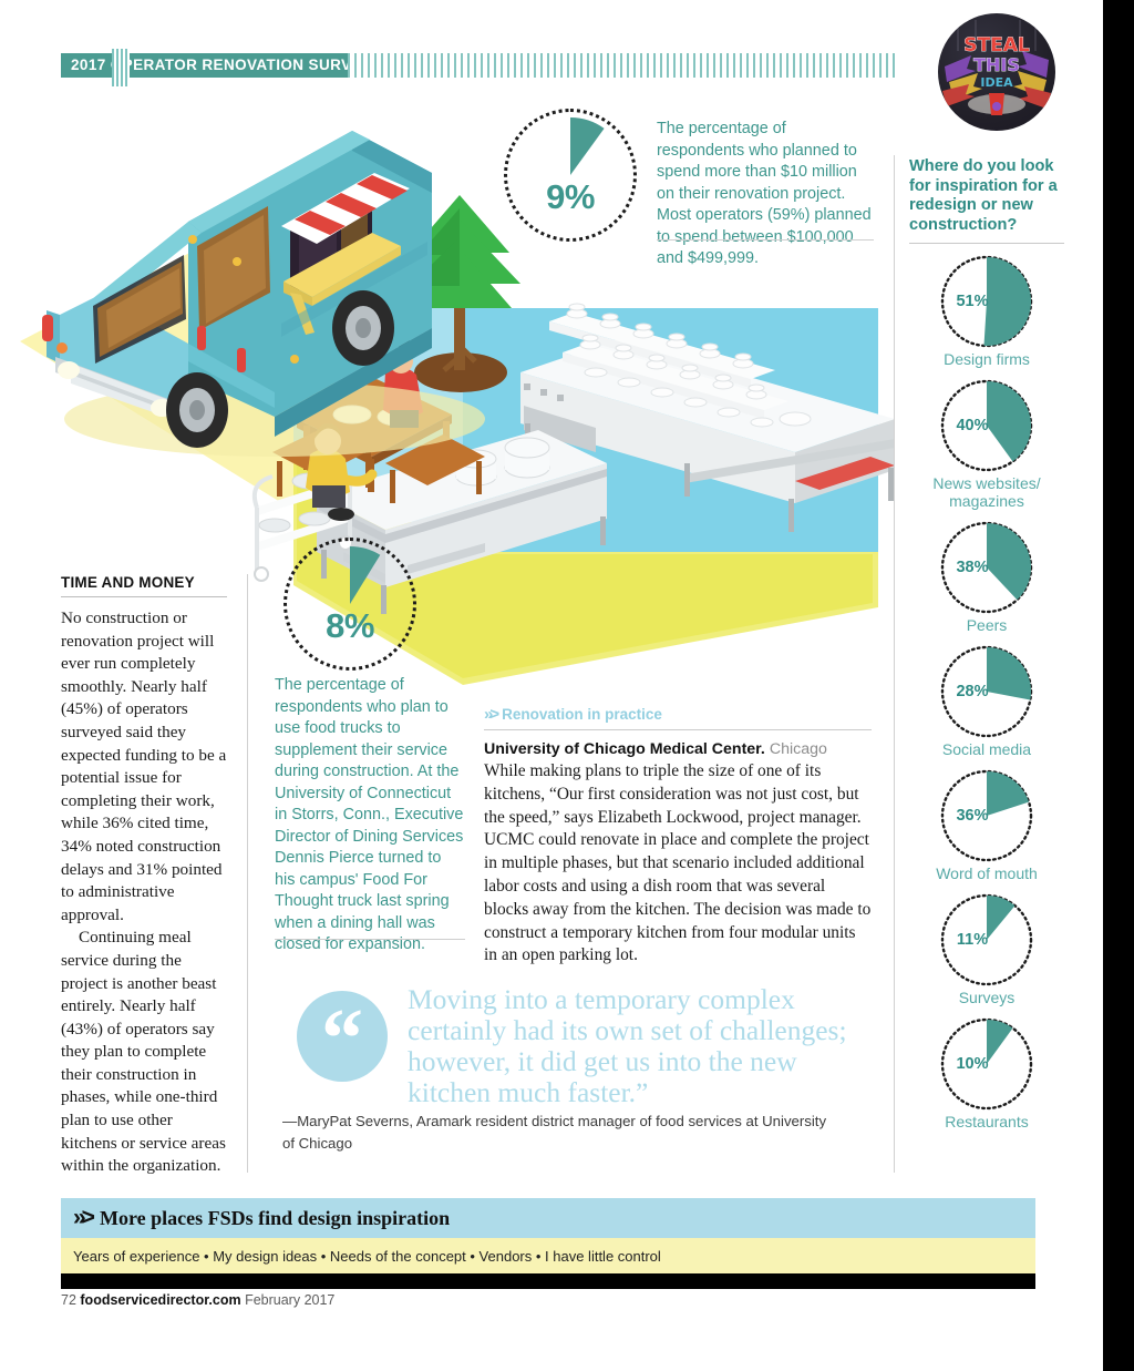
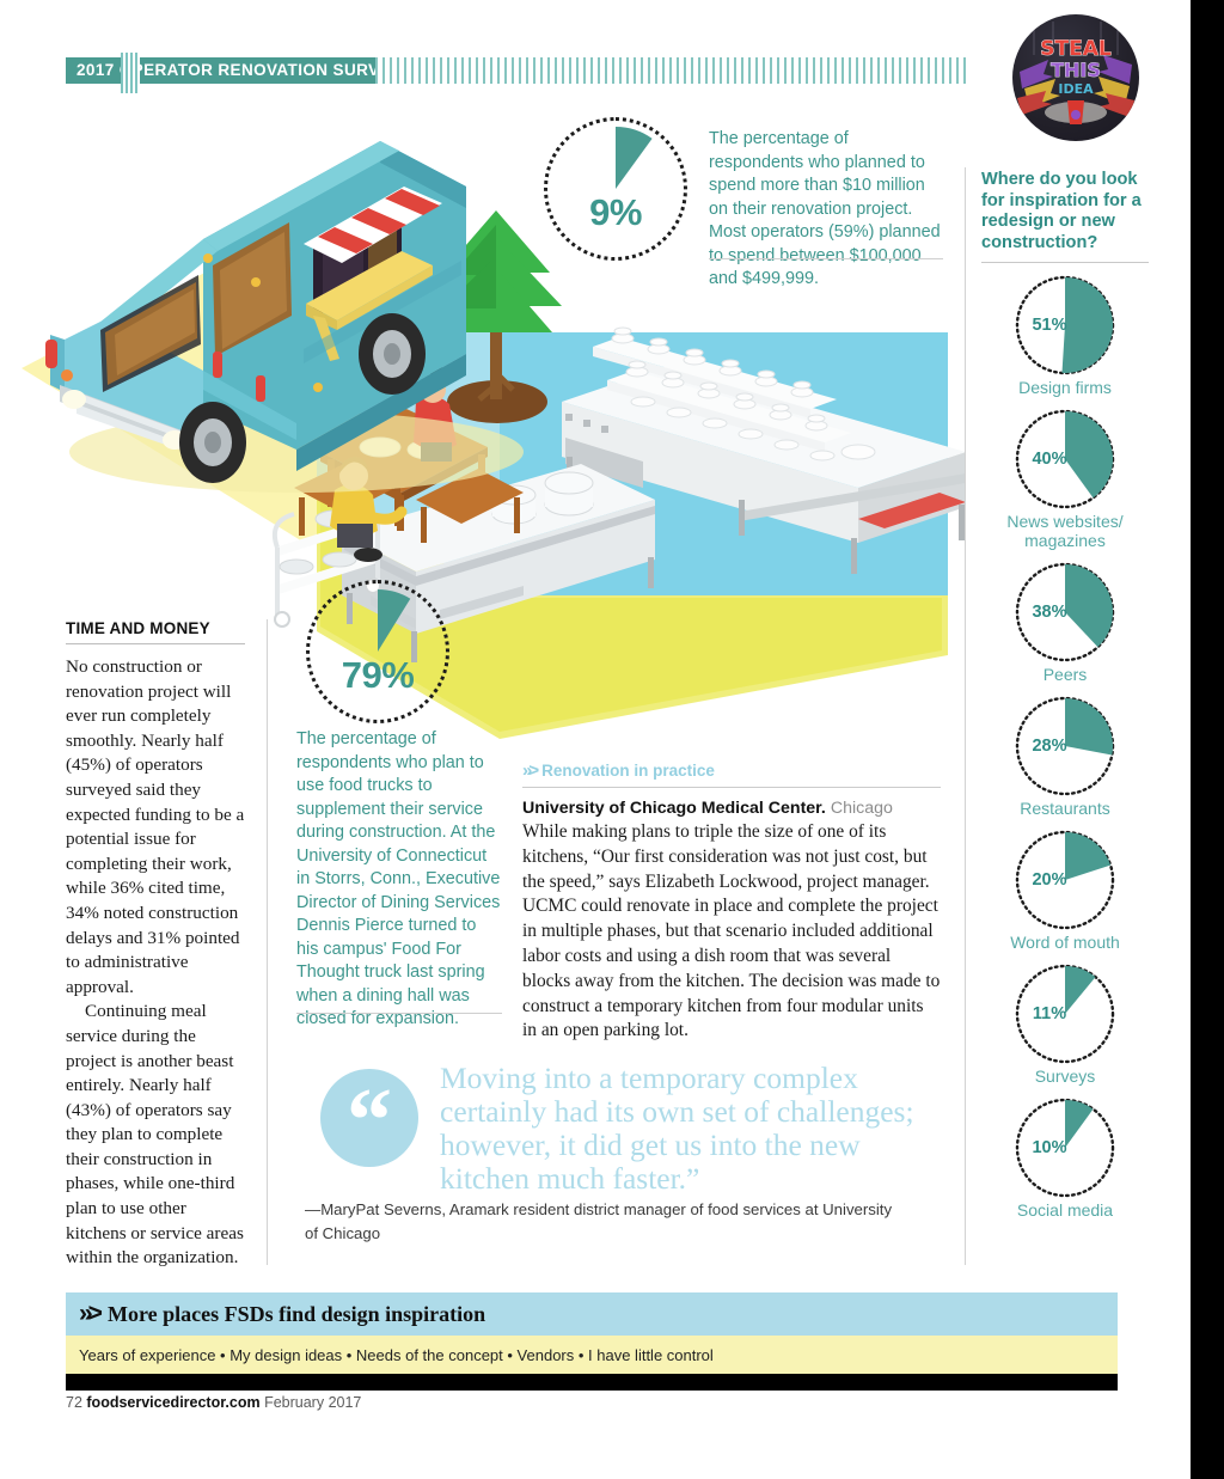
  2017ERATOR RENOVATION SURV
  STEAL
  THIS
  IDEA
  9%
  The percentage of respondents who planned to spend more than $10 million on their renovation project. Most operators (59%) planned to spend between $100,000 and $499,999.
- 8%
+ 79%
  The percentage of respondents who plan to use food trucks to supplement their service during construction. At the University of Connecticut in Storrs, Conn., Executive Director of Dining Services Dennis Pierce turned to his campus' Food For Thought truck last spring when a dining hall was closed for expansion.
  TIME AND MONEY
  No construction or renovation project will ever run completely smoothly. Nearly half (45%) of operators surveyed said they expected funding to be a potential issue for completing their work, while 36% cited time, 34% noted construction delays and 31% pointed to administrative approval.
  Continuing meal service during the project is another beast entirely. Nearly half (43%) of operators say they plan to complete their construction in phases, while one-third plan to use other kitchens or service areas within the organization.
  »>
  Renovation in practice
  University of Chicago Medical Center. Chicago
  While making plans to triple the size of one of its kitchens, “Our first consideration was not just cost, but the speed,” says Elizabeth Lockwood, project manager. UCMC could renovate in place and complete the project in multiple phases, but that scenario included additional labor costs and using a dish room that was several blocks away from the kitchen. The decision was made to construct a temporary kitchen from four modular units in an open parking lot.
  “
  Moving into a temporary complex certainly had its own set of challenges; however, it did get us into the new kitchen much faster.”
  —MaryPat Severns, Aramark resident district manager of food services at University of Chicago
  Where do you look for inspiration for a redesign or new construction?
  51%
  Design firms
  40%
  News websites/ magazines
  38%
  Peers
  28%
- Social media
+ Restaurants
- 36%
+ 20%
  Word of mouth
  11%
  Surveys
  10%
- Restaurants
+ Social media
  »>
  More places FSDs find design inspiration
  Years of experience • My design ideas • Needs of the concept • Vendors • I have little control
  72 foodservicedirector.com February 2017
